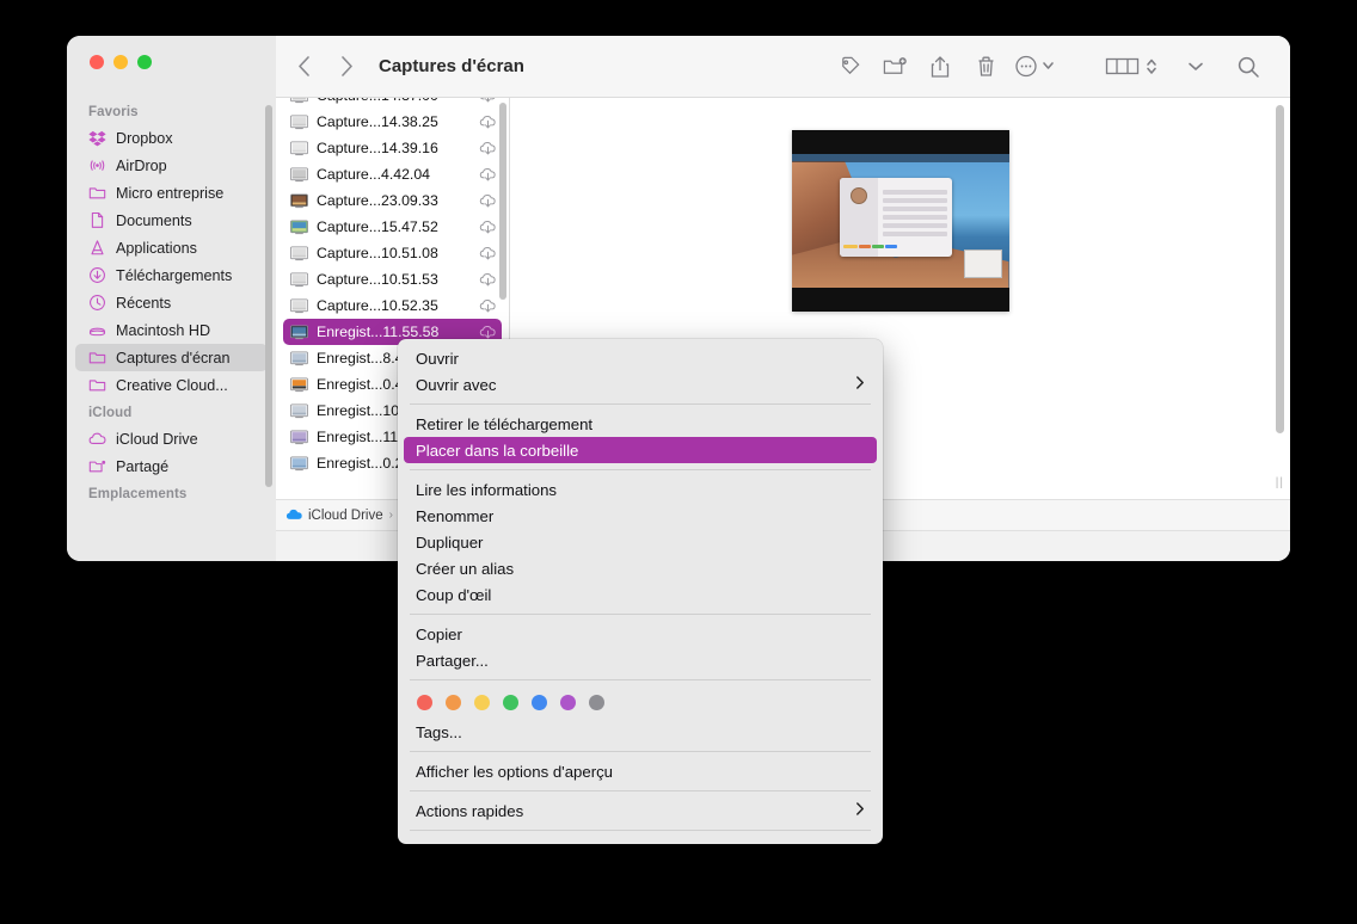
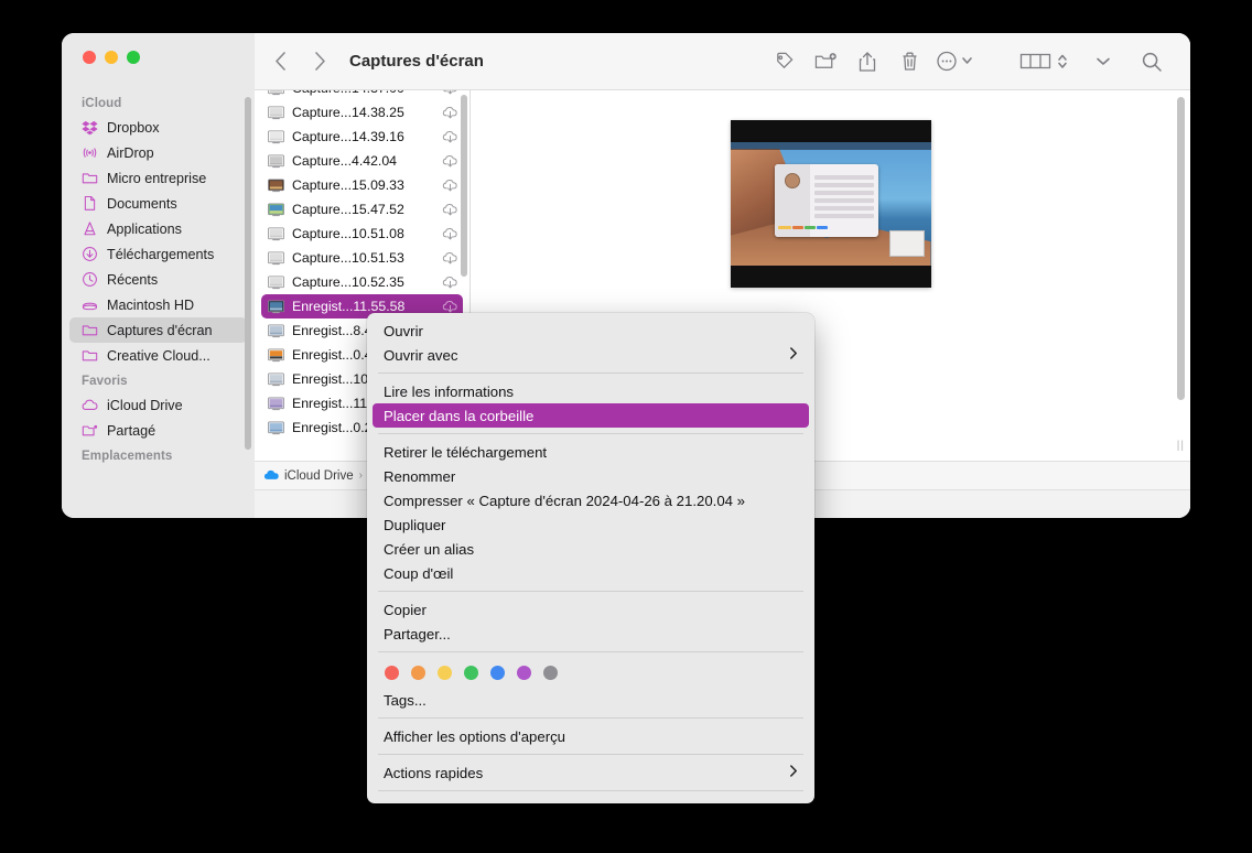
- Favoris
+ iCloud
  Dropbox
  AirDrop
  Micro entreprise
  Documents
  Applications
  Téléchargements
  Récents
  Macintosh HD
  Captures d'écran
  Creative Cloud...
- iCloud
+ Favoris
  iCloud Drive
  Partagé
  Emplacements
  Captures d'écran
  Capture...14.38.25
  Capture...14.39.16
  Capture...4.42.04
- Capture...23.09.33
+ Capture...15.09.33
  Capture...15.47.52
  Capture...10.51.08
  Capture...10.51.53
  Capture...10.52.35
  Enregist...11.55.58
  Enregist...8.
  Enregist...0.
  Enregist...10
  Enregist...11
  Enregist...0.
  ||
  iCloud Drive
  ›
  Ouvrir
  Ouvrir avec
- Retirer le téléchargement
+ Lire les informations
  Placer dans la corbeille
- Lire les informations
+ Retirer le téléchargement
  Renommer
+ Compresser « Capture d'écran 2024-04-26 à 21.20.04 »
  Dupliquer
  Créer un alias
  Coup d'œil
  Copier
  Partager...
  Tags...
  Afficher les options d'aperçu
  Actions rapides
